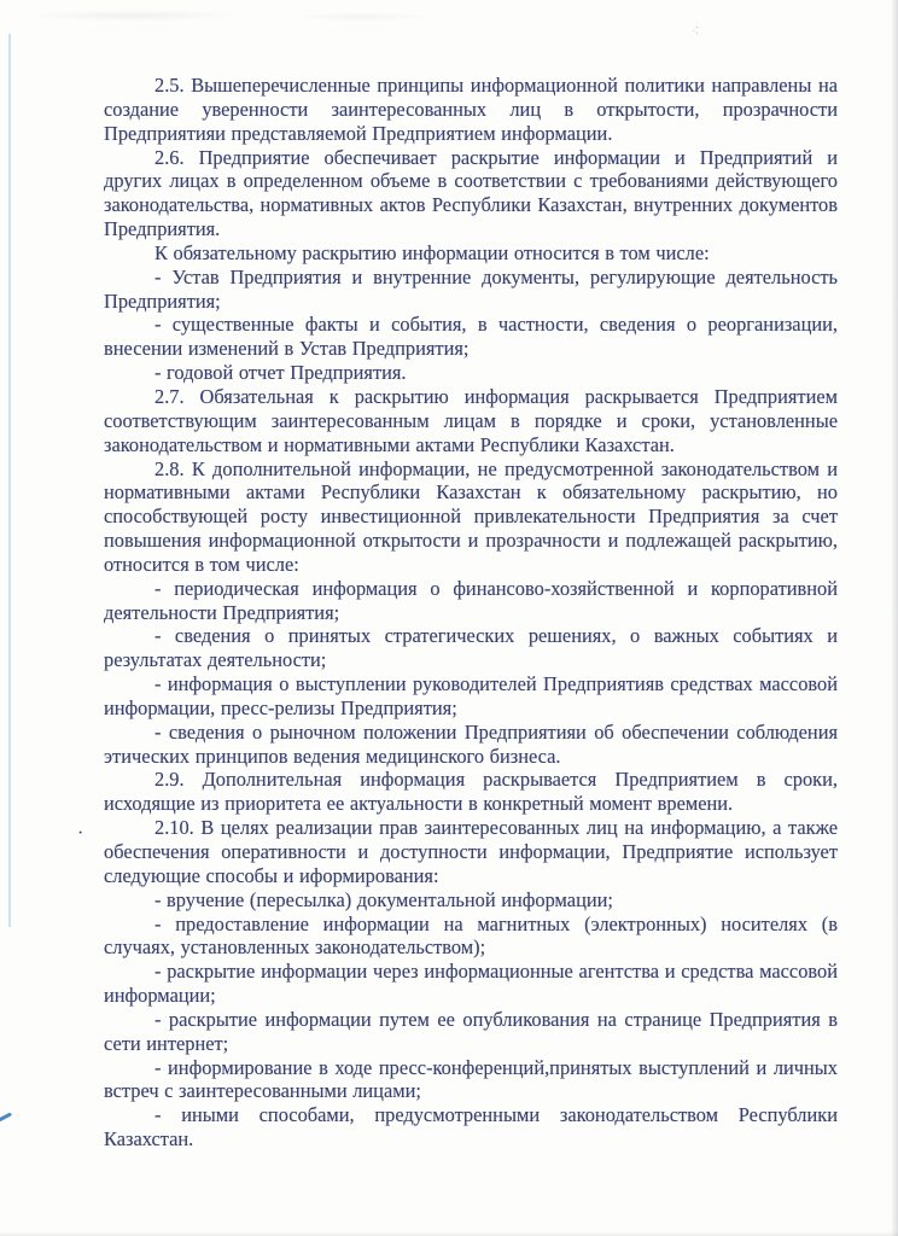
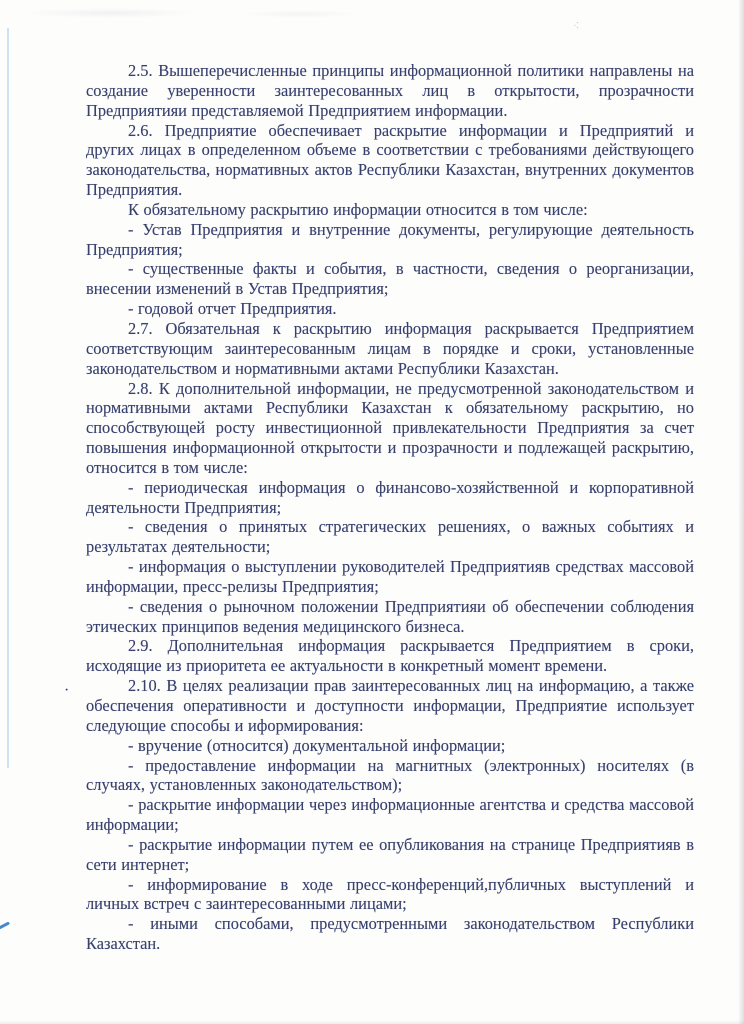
  ⁖
  ·
  2.5. Вышеперечисленные принципы информационной политики направлены на создание уверенности заинтересованных лиц в открытости, прозрачности Предприятияи представляемой Предприятием информации.
  2.6. Предприятие обеспечивает раскрытие информации и Предприятий и других лицах в определенном объеме в соответствии с требованиями действующего законодательства, нормативных актов Республики Казахстан, внутренних документов Предприятия.
  К обязательному раскрытию информации относится в том числе:
  - Устав Предприятия и внутренние документы, регулирующие деятельность Предприятия;
  - существенные факты и события, в частности, сведения о реорганизации, внесении изменений в Устав Предприятия;
  - годовой отчет Предприятия.
  2.7. Обязательная к раскрытию информация раскрывается Предприятием соответствующим заинтересованным лицам в порядке и сроки, установленные законодательством и нормативными актами Республики Казахстан.
  2.8. К дополнительной информации, не предусмотренной законодательством и нормативными актами Республики Казахстан к обязательному раскрытию, но способствующей росту инвестиционной привлекательности Предприятия за счет повышения информационной открытости и прозрачности и подлежащей раскрытию, относится в том числе:
  - периодическая информация о финансово-хозяйственной и корпоративной деятельности Предприятия;
  - сведения о принятых стратегических решениях, о важных событиях и результатах деятельности;
  - информация о выступлении руководителей Предприятияв средствах массовой информации, пресс-релизы Предприятия;
  - сведения о рыночном положении Предприятияи об обеспечении соблюдения этических принципов ведения медицинского бизнеса.
  2.9. Дополнительная информация раскрывается Предприятием в сроки, исходящие из приоритета ее актуальности в конкретный момент времени.
  2.10. В целях реализации прав заинтересованных лиц на информацию, а также обеспечения оперативности и доступности информации, Предприятие использует следующие способы и иформирования:
- - вручение (пересылка) документальной информации;
+ - вручение (относится) документальной информации;
  - предоставление информации на магнитных (электронных) носителях (в случаях, установленных законодательством);
  - раскрытие информации через информационные агентства и средства массовой информации;
- - раскрытие информации путем ее опубликования на странице Предприятия в сети интернет;
+ - раскрытие информации путем ее опубликования на странице Предприятияв в сети интернет;
- - информирование в ходе пресс-конференций,принятых выступлений и личных встреч с заинтересованными лицами;
+ - информирование в ходе пресс-конференций,публичных выступлений и личных встреч с заинтересованными лицами;
  - иными способами, предусмотренными законодательством Республики Казахстан.
